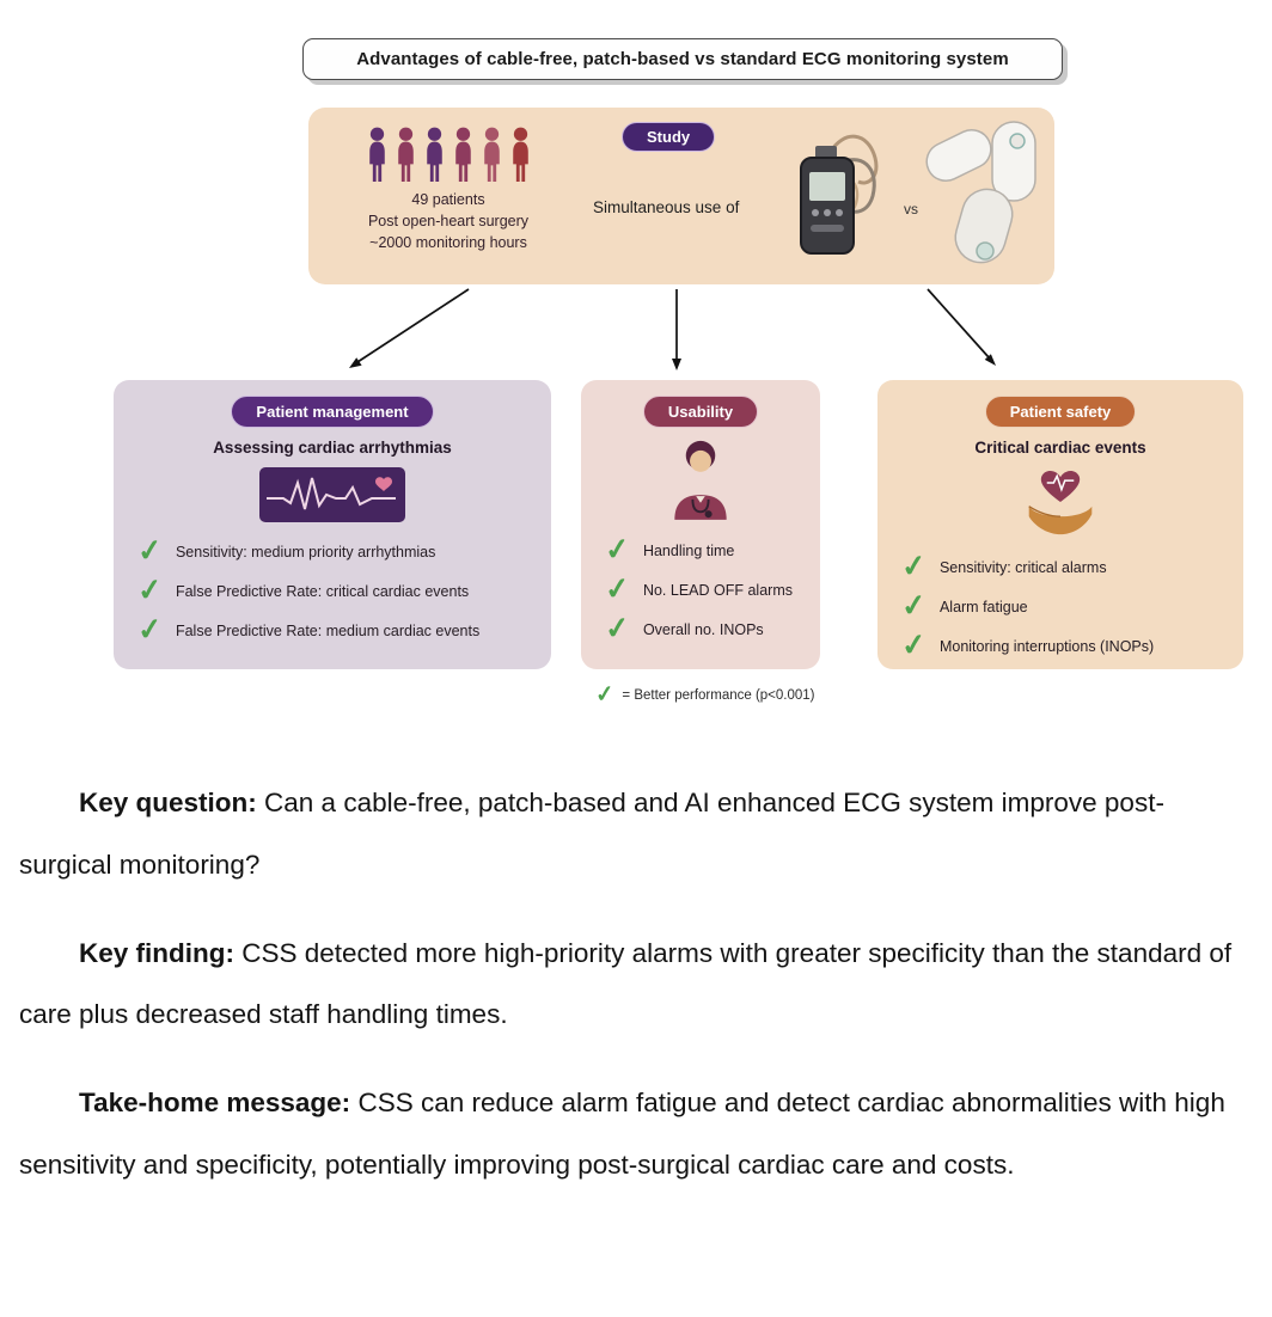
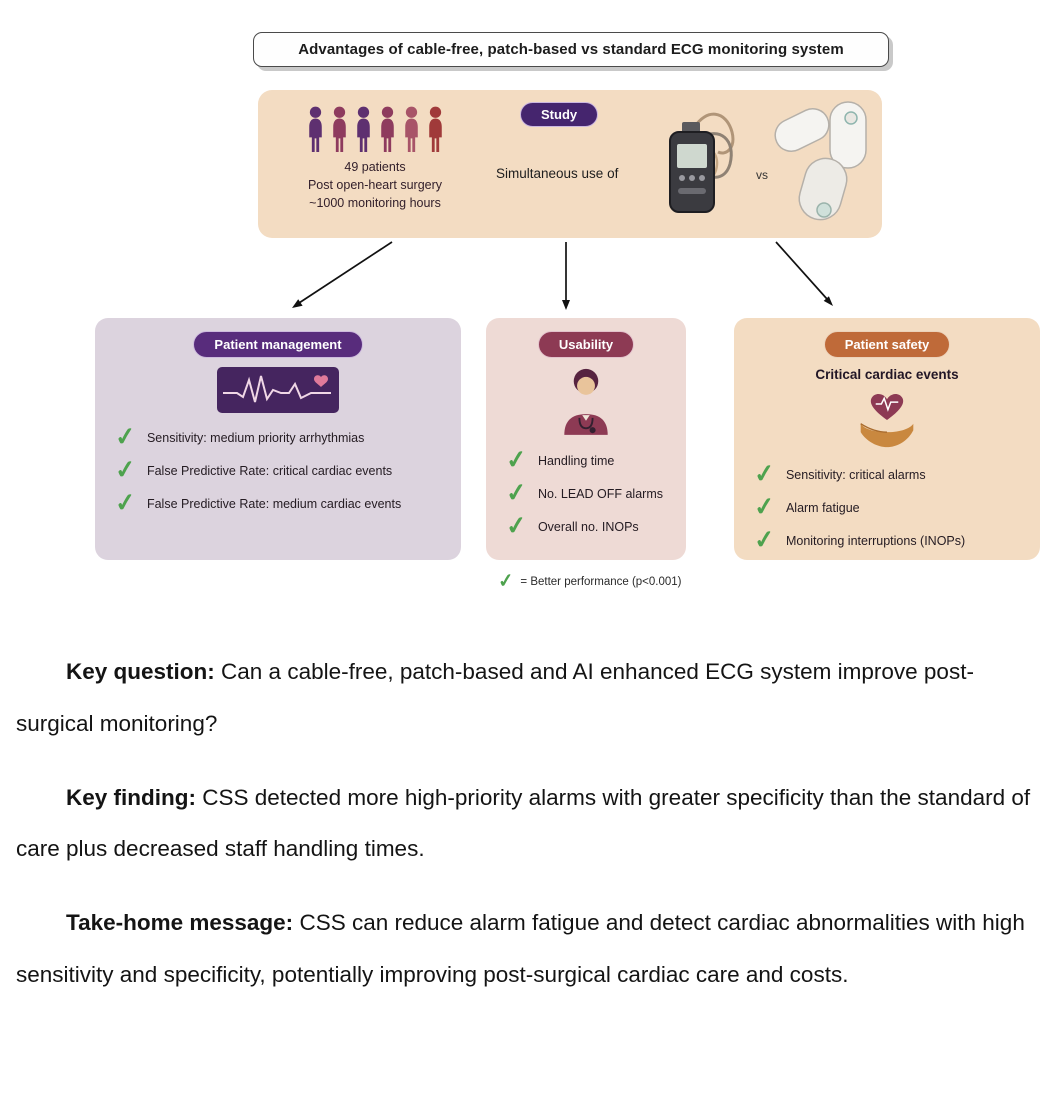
  Advantages of cable-free, patch-based vs standard ECG monitoring system
  49 patients
  Post open-heart surgery
- ~2000 monitoring hours
+ ~1000 monitoring hours
  Study
  Simultaneous use of
  vs
  Patient management
- Assessing cardiac arrhythmias
  Sensitivity: medium priority arrhythmias
  False Predictive Rate: critical cardiac events
  False Predictive Rate: medium cardiac events
  Usability
  Handling time
  No. LEAD OFF alarms
  Overall no. INOPs
  Patient safety
  Critical cardiac events
  Sensitivity: critical alarms
  Alarm fatigue
  Monitoring interruptions (INOPs)
  = Better performance (p<0.001)
  Key question: Can a cable-free, patch-based and AI enhanced ECG system improve post-surgical monitoring?
  Key finding: CSS detected more high-priority alarms with greater specificity than the standard of care plus decreased staff handling times.
  Take-home message: CSS can reduce alarm fatigue and detect cardiac abnormalities with high sensitivity and specificity, potentially improving post-surgical cardiac care and costs.
